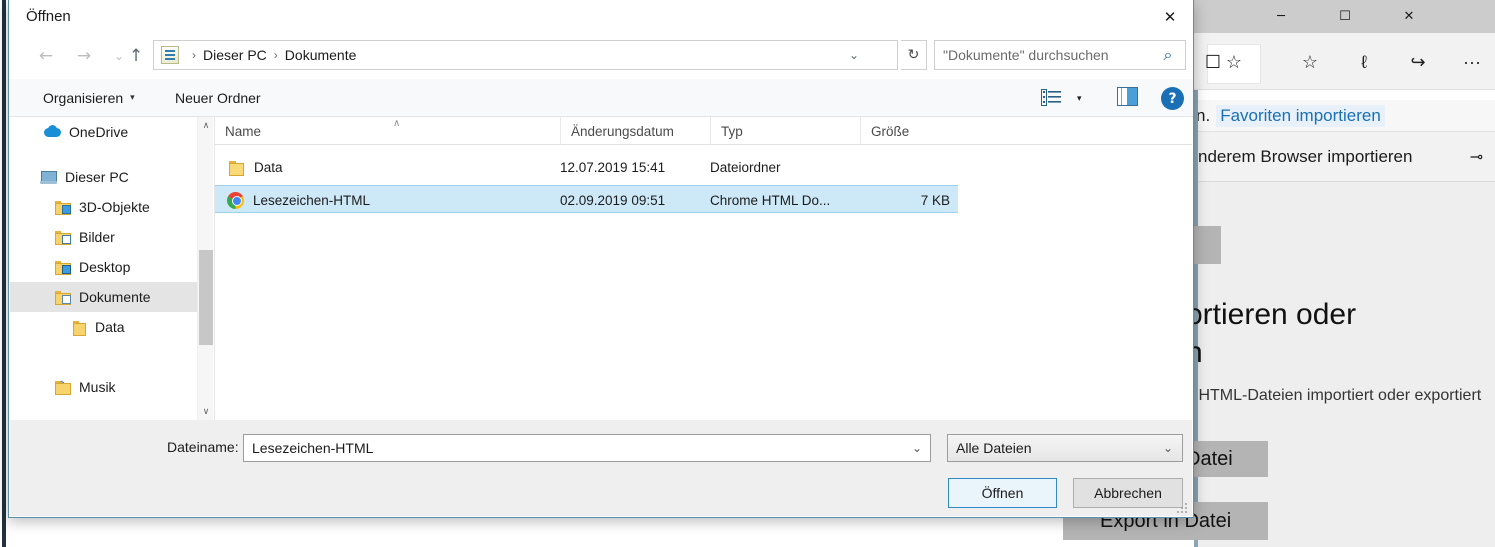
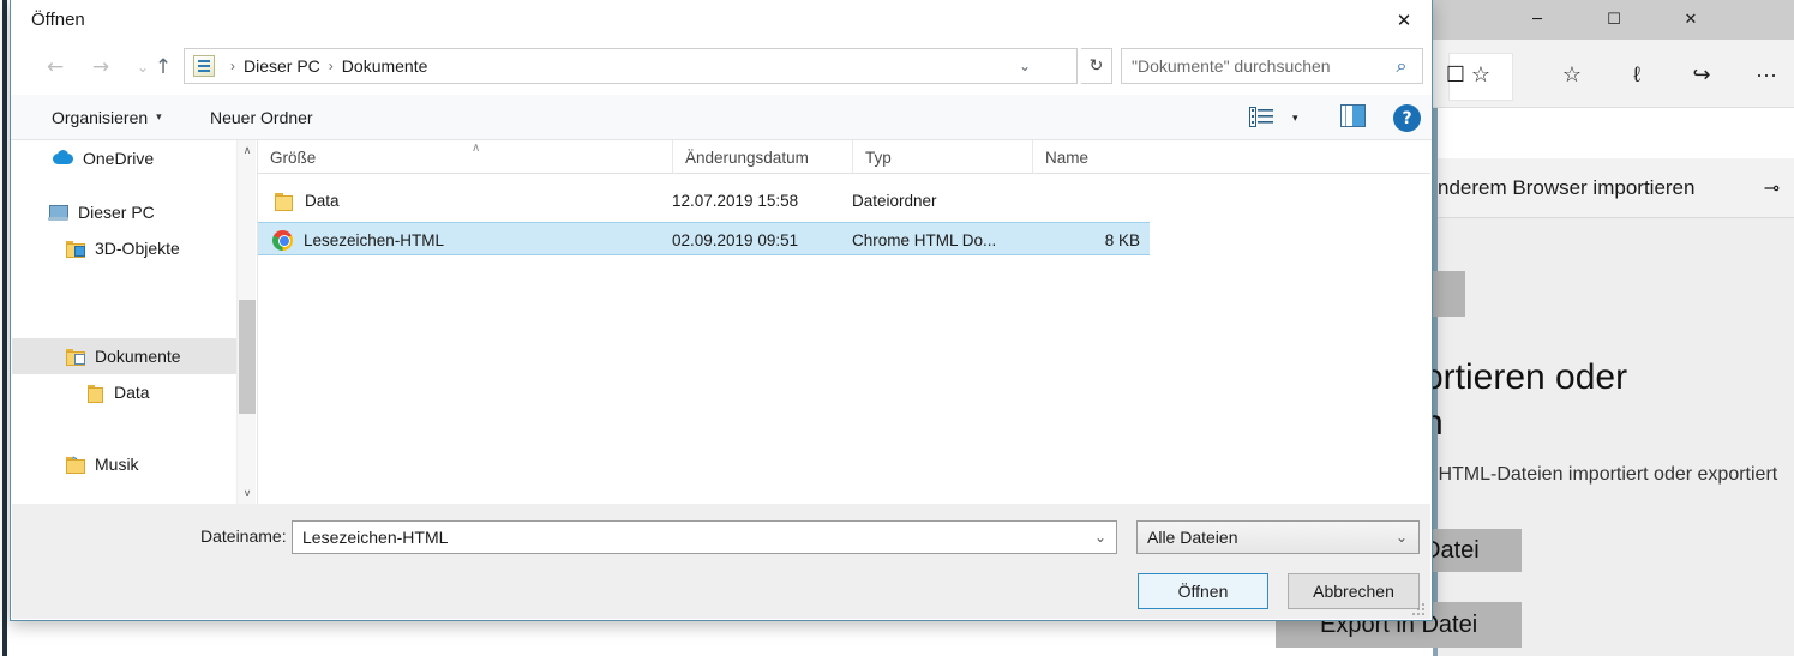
  ─
  ☐
  ✕
  ☐
  ☆
  ☆
  ℓ
  ↪
  ···
- n.
- Favoriten importieren
  nderem Browser importieren
  ⊸
  ortieren oder
  n
  HTML-Dateien importiert oder exportiert
  atei
  Export in Datei
  Öffnen
  ✕
  ←
  →
  ⌄
  ↑
  ›
  Dieser PC
  ›
  Dokumente
  ⌄
  ↻
  "Dokumente" durchsuchen
  ⌕
  Organisieren
  ▾
  Neuer Ordner
  ▾
  ?
  OneDrive
  Dieser PC
  3D-Objekte
- Bilder
- Desktop
  Dokumente
  Data
  Musik
  ∧
  ∨
- Name
+ Größe
  ∧
  Änderungsdatum
  Typ
- Größe
+ Name
  Data
- 12.07.2019 15:41
+ 12.07.2019 15:58
  Dateiordner
  Lesezeichen-HTML
  02.09.2019 09:51
  Chrome HTML Do...
- 7 KB
+ 8 KB
  Dateiname:
  Lesezeichen-HTML
  ⌄
  Alle Dateien
  ⌄
  Öffnen
  Abbrechen
